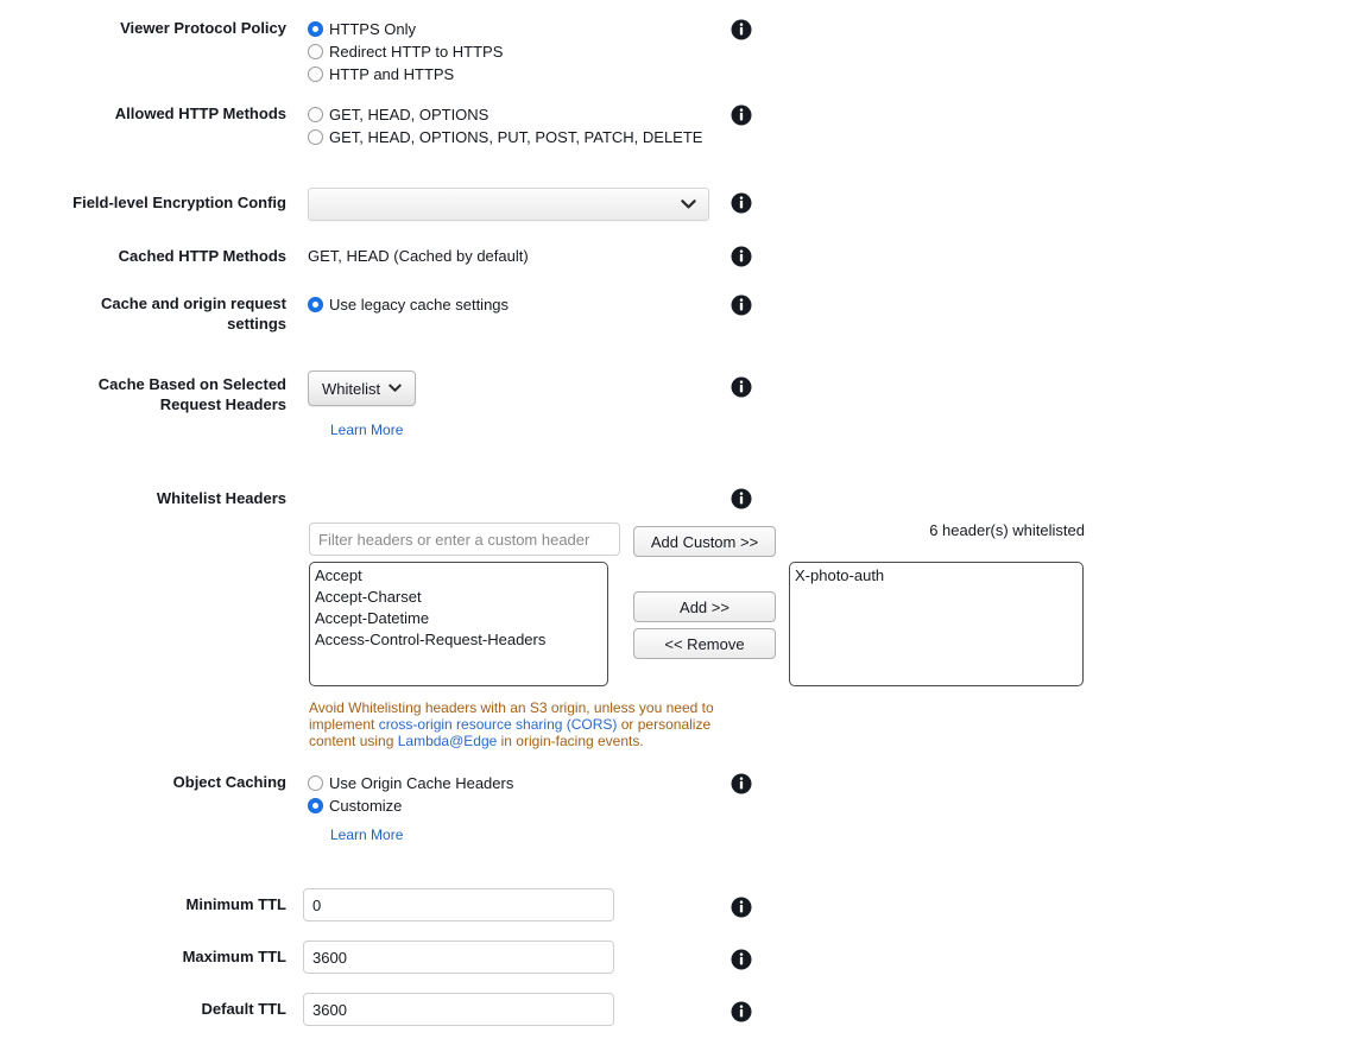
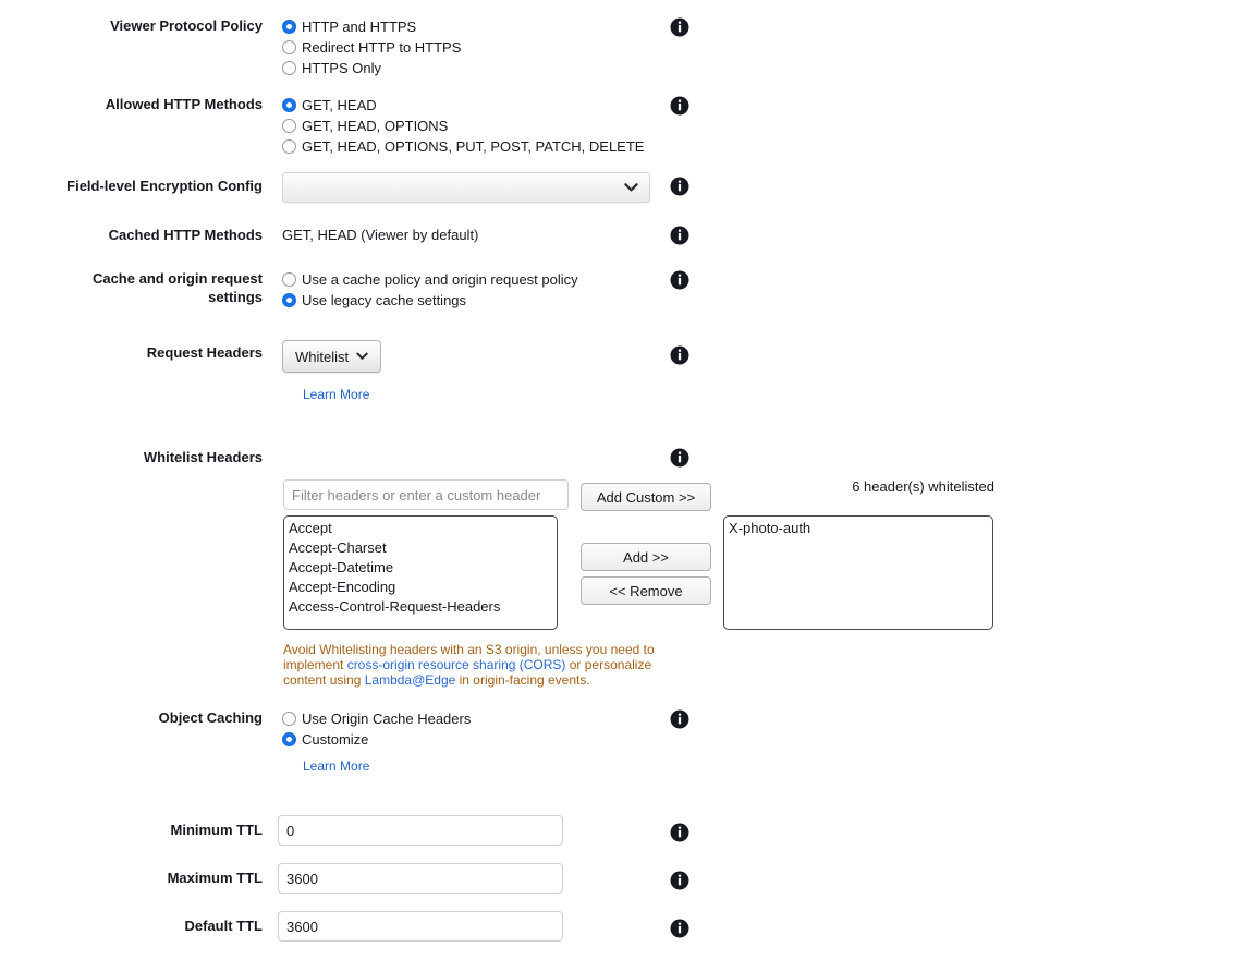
  Viewer Protocol Policy
- HTTPS Only
+ HTTP and HTTPS
  Redirect HTTP to HTTPS
- HTTP and HTTPS
+ HTTPS Only
  Allowed HTTP Methods
+ GET, HEAD
  GET, HEAD, OPTIONS
  GET, HEAD, OPTIONS, PUT, POST, PATCH, DELETE
  Field-level Encryption Config
  Cached HTTP Methods
- GET, HEAD (Cached by default)
+ GET, HEAD (Viewer by default)
  Cache and origin request
  settings
+ Use a cache policy and origin request policy
  Use legacy cache settings
- Cache Based on Selected
  Request Headers
  Whitelist
  Learn More
  Whitelist Headers
  Filter headers or enter a custom header
  Add Custom >>
  6 header(s) whitelisted
  Accept
  Accept-Charset
  Accept-Datetime
+ Accept-Encoding
  Access-Control-Request-Headers
  Add >>
  << Remove
  X-photo-auth
  Avoid Whitelisting headers with an S3 origin, unless you need to implement cross-origin resource sharing (CORS) or personalize content using Lambda@Edge in origin-facing events.
  Object Caching
  Use Origin Cache Headers
  Customize
  Learn More
  Minimum TTL
  0
  Maximum TTL
  3600
  Default TTL
  3600
